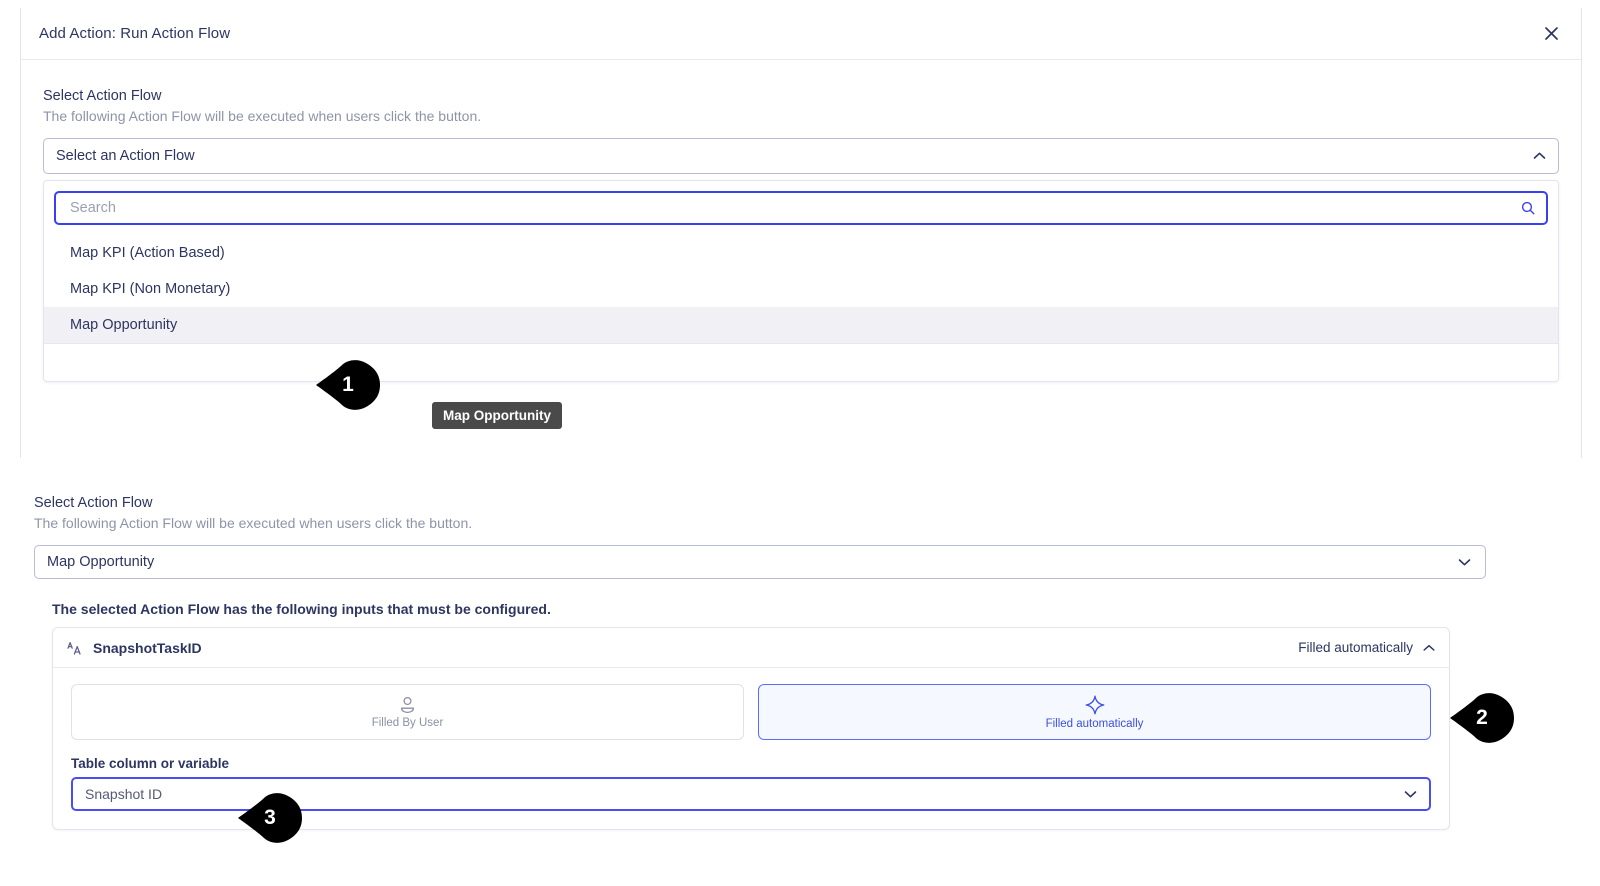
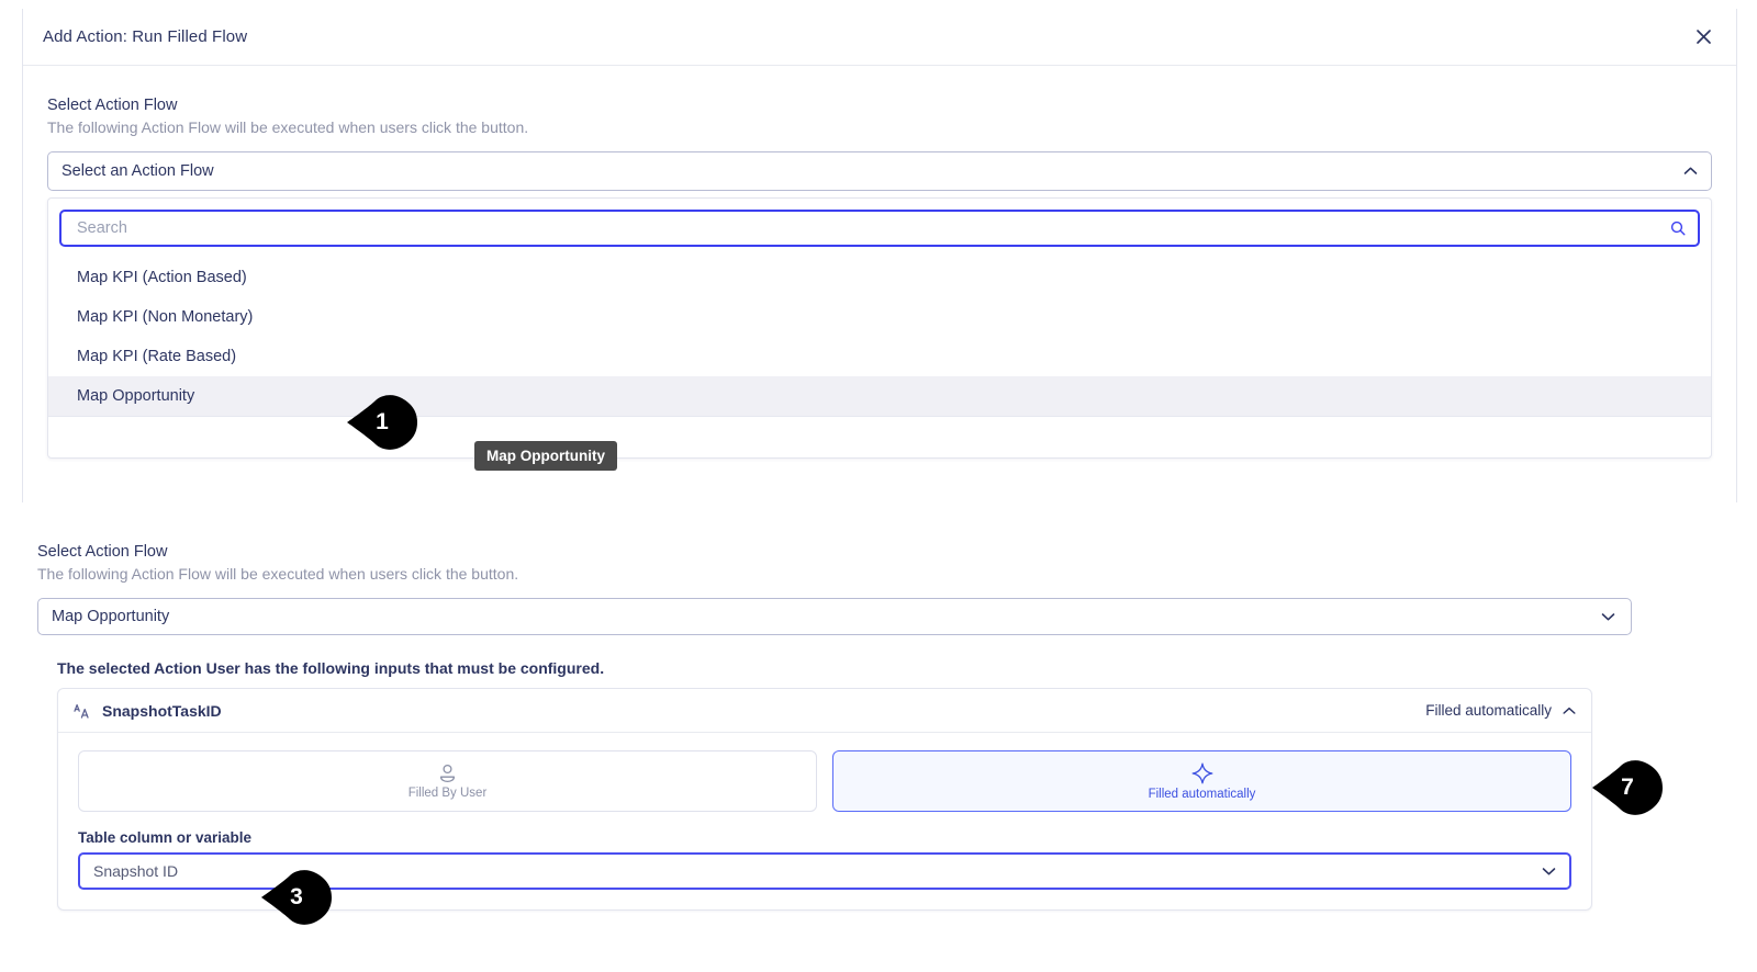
- Add Action: Run Action Flow
+ Add Action: Run Filled Flow
  Select Action Flow
  The following Action Flow will be executed when users click the button.
  Select an Action Flow
  Search
  Map KPI (Action Based)
  Map KPI (Non Monetary)
+ Map KPI (Rate Based)
  Map Opportunity
  Map Opportunity
  Select Action Flow
  The following Action Flow will be executed when users click the button.
  Map Opportunity
- The selected Action Flow has the following inputs that must be configured.
+ The selected Action User has the following inputs that must be configured.
  SnapshotTaskID
  Filled automatically
  Filled By User
  Filled automatically
  Table column or variable
  Snapshot ID
  1
- 2
+ 7
  3
